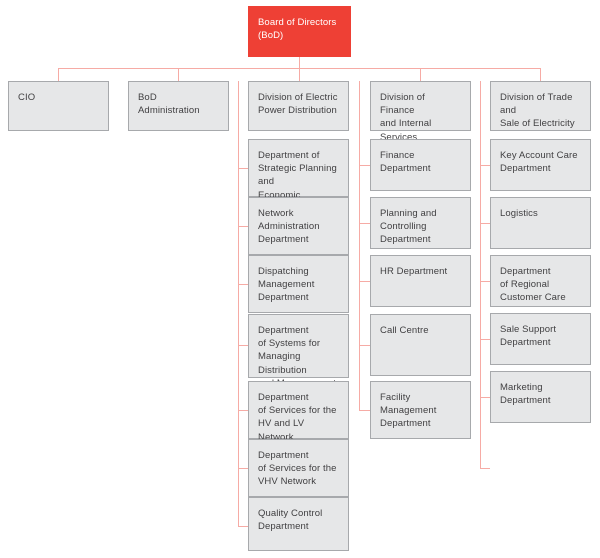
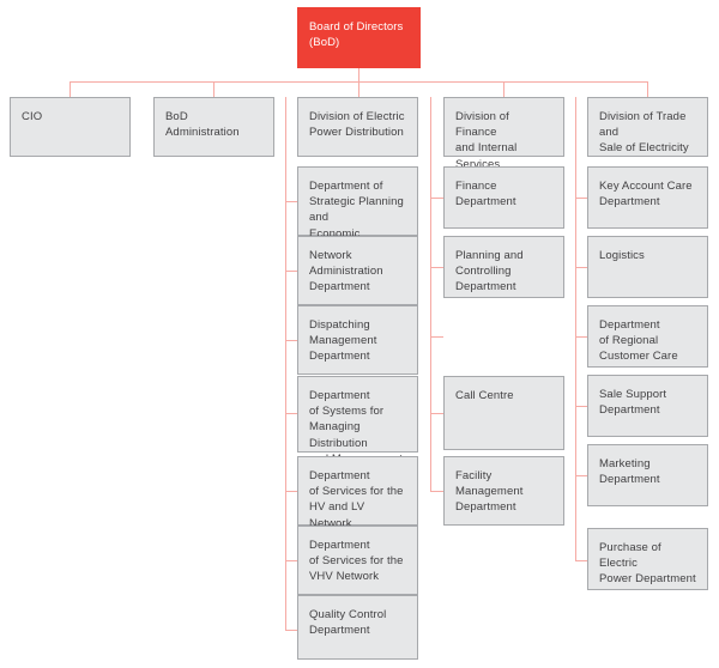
  Board of Directors
  (BoD)
  CIO
  BoD
  Administration
  Division of Electric
  Power Distribution
  Division of Finance
  and Internal Services
  Division of Trade and
  Sale of Electricity
  Department of
  Strategic Planning and
  Network
  Administration
  Department
  Dispatching
  Management
  Department
  Department
  of Systems for
  Managing Distribution
  Department
  of Services for the
  HV and LV Network
  Department
  of Services for the
  VHV Network
  Quality Control
  Department
  Finance
  Department
  Planning and
  Controlling
  Department
- HR Department
  Call Centre
  Facility
  Management
  Department
  Key Account Care
  Department
  Logistics
  Department
  of Regional
  Customer Care
  Sale Support
  Department
  Marketing
  Department
+ Purchase of Electric
+ Power Department
